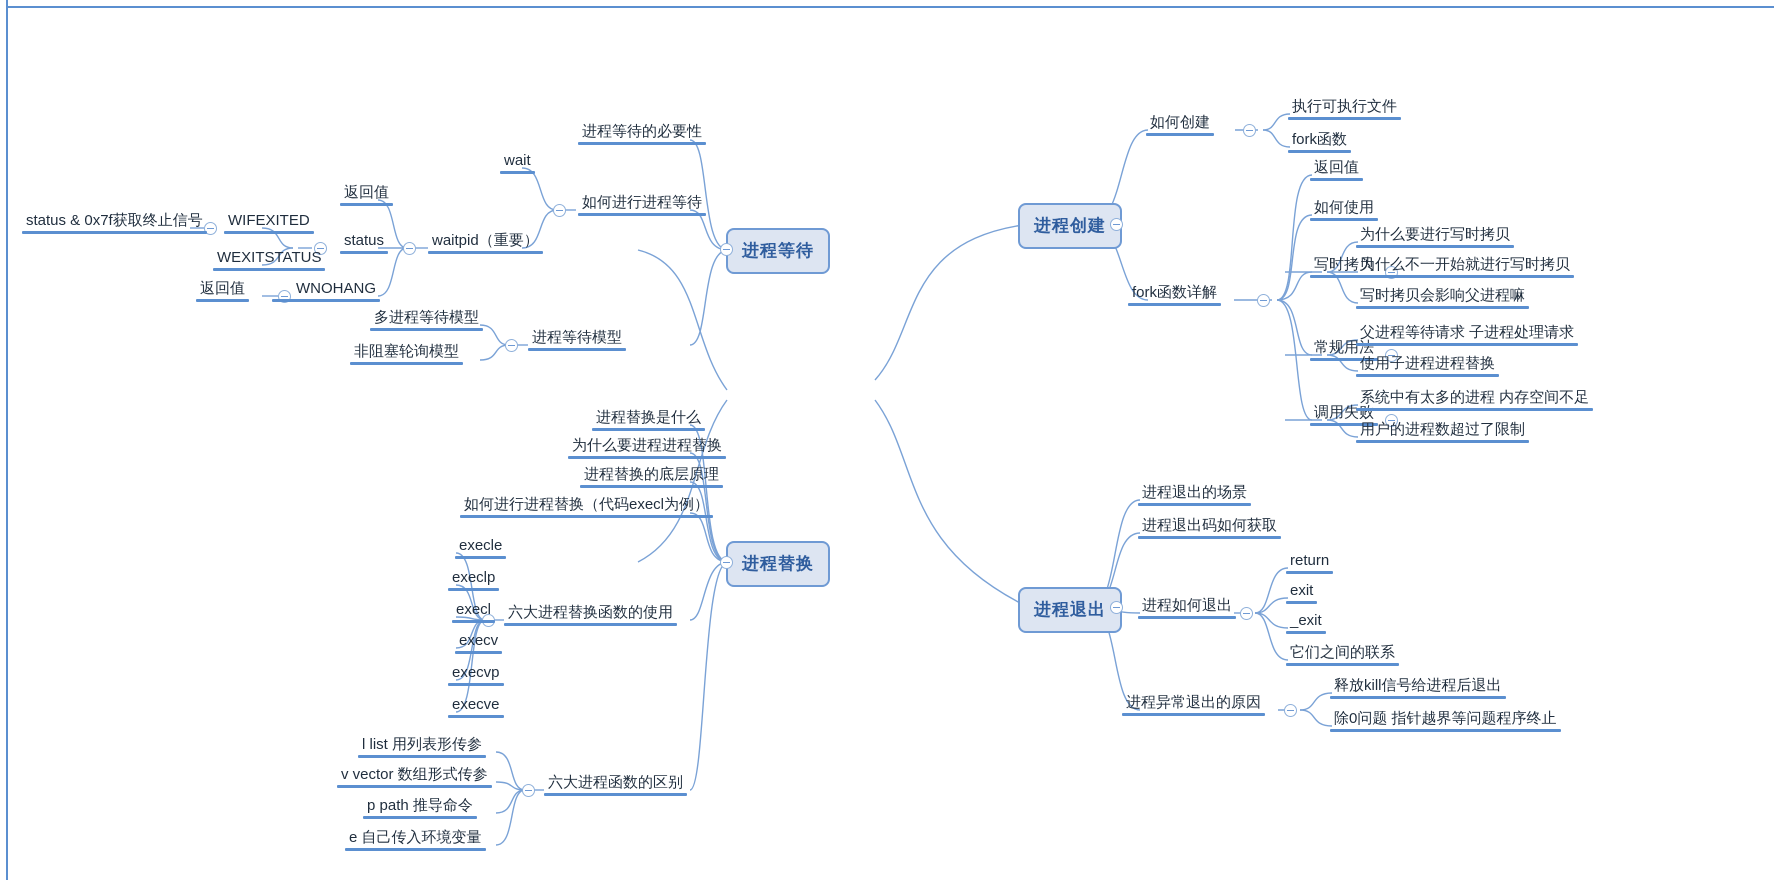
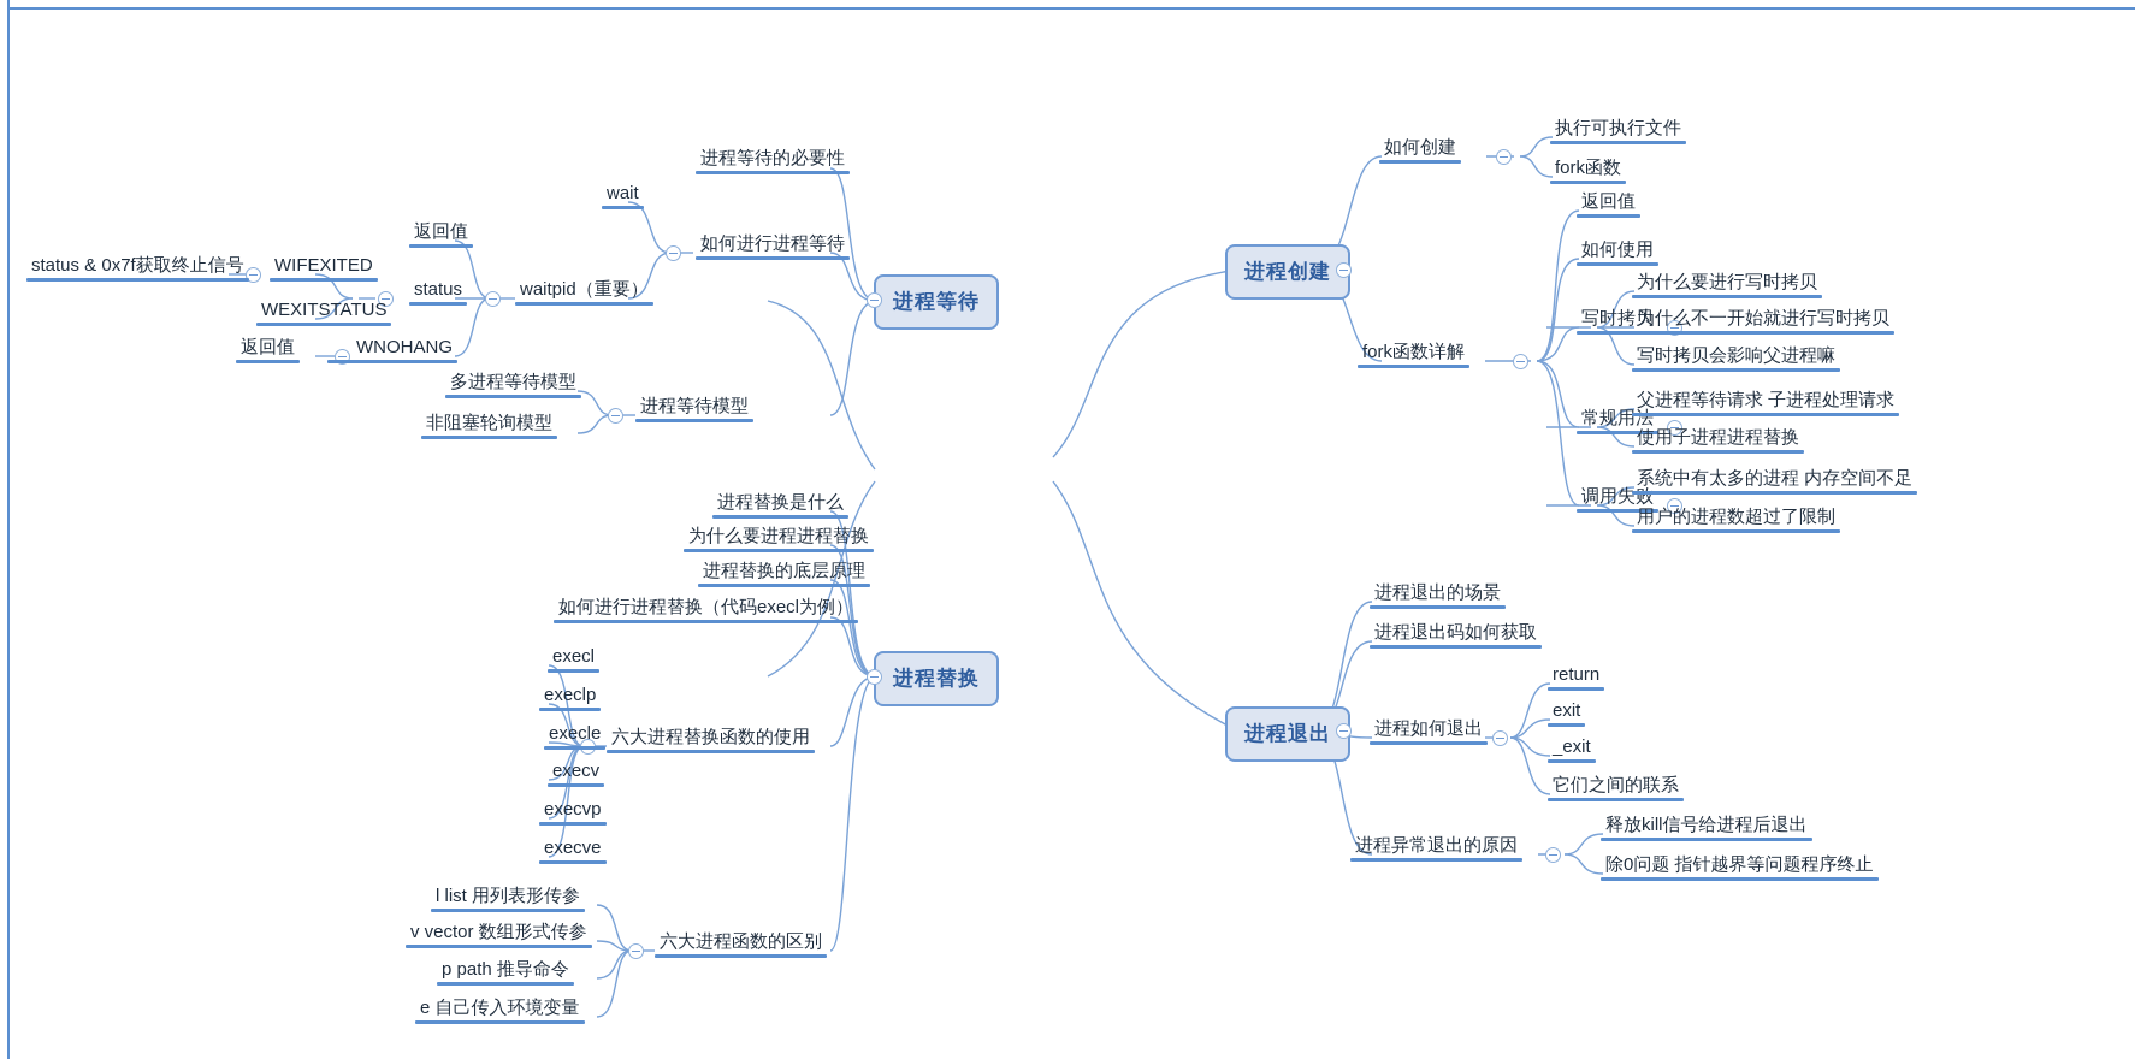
  进程等待
  进程替换
  进程创建
  进程退出
  如何创建
  执行可执行文件
  fork函数
  fork函数详解
  返回值
  如何使用
  写时拷贝
  为什么要进行写时拷贝
  为什么不一开始就进行写时拷贝
  写时拷贝会影响父进程嘛
  常规用法
  父进程等待请求 子进程处理请求
  使用子进程进程替换
  调用失败
  系统中有太多的进程 内存空间不足
  用户的进程数超过了限制
  进程等待的必要性
  如何进行进程等待
  wait
  waitpid（重要）
  返回值
  status
  WIFEXITED
  WEXITSTATUS
  status & 0x7f获取终止信号
  返回值
  WNOHANG
  进程等待模型
  多进程等待模型
  非阻塞轮询模型
  进程替换是什么
  为什么要进程进程替换
  进程替换的底层原理
  如何进行进程替换（代码execl为例）
  六大进程替换函数的使用
- execle
+ execl
  execlp
- execl
+ execle
  execv
  execvp
  execve
  六大进程函数的区别
  l list 用列表形传参
  v vector 数组形式传参
  p path 推导命令
  e 自己传入环境变量
  进程退出的场景
  进程退出码如何获取
  进程如何退出
  return
  exit
  _exit
  它们之间的联系
  进程异常退出的原因
  释放kill信号给进程后退出
  除0问题 指针越界等问题程序终止
